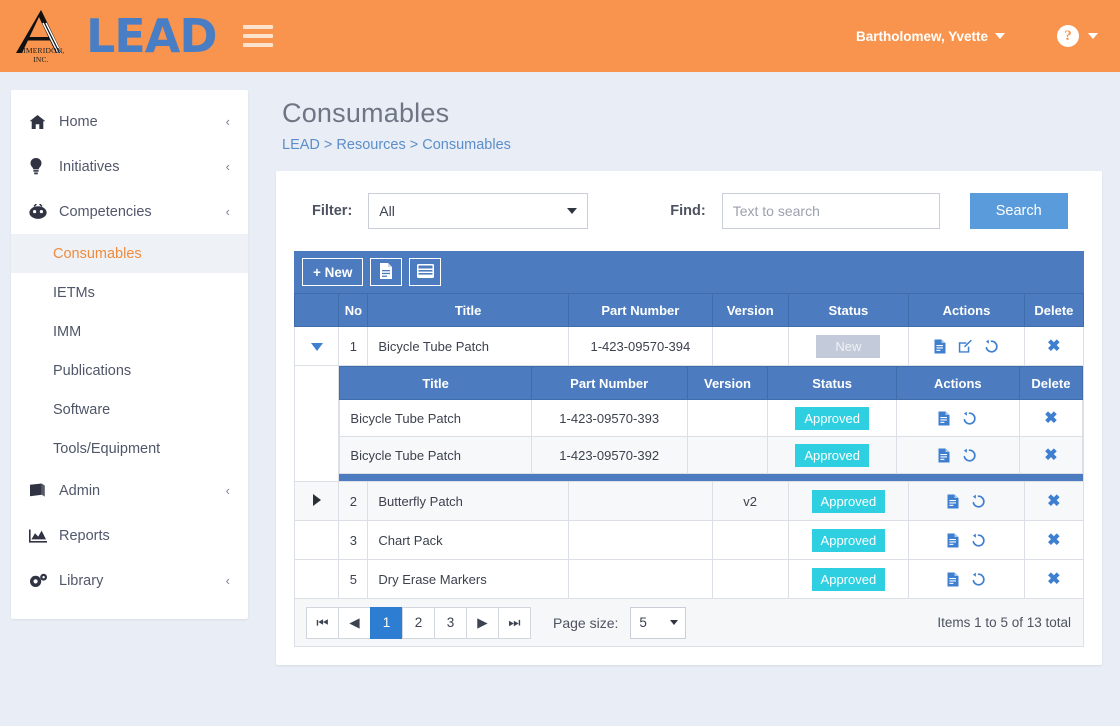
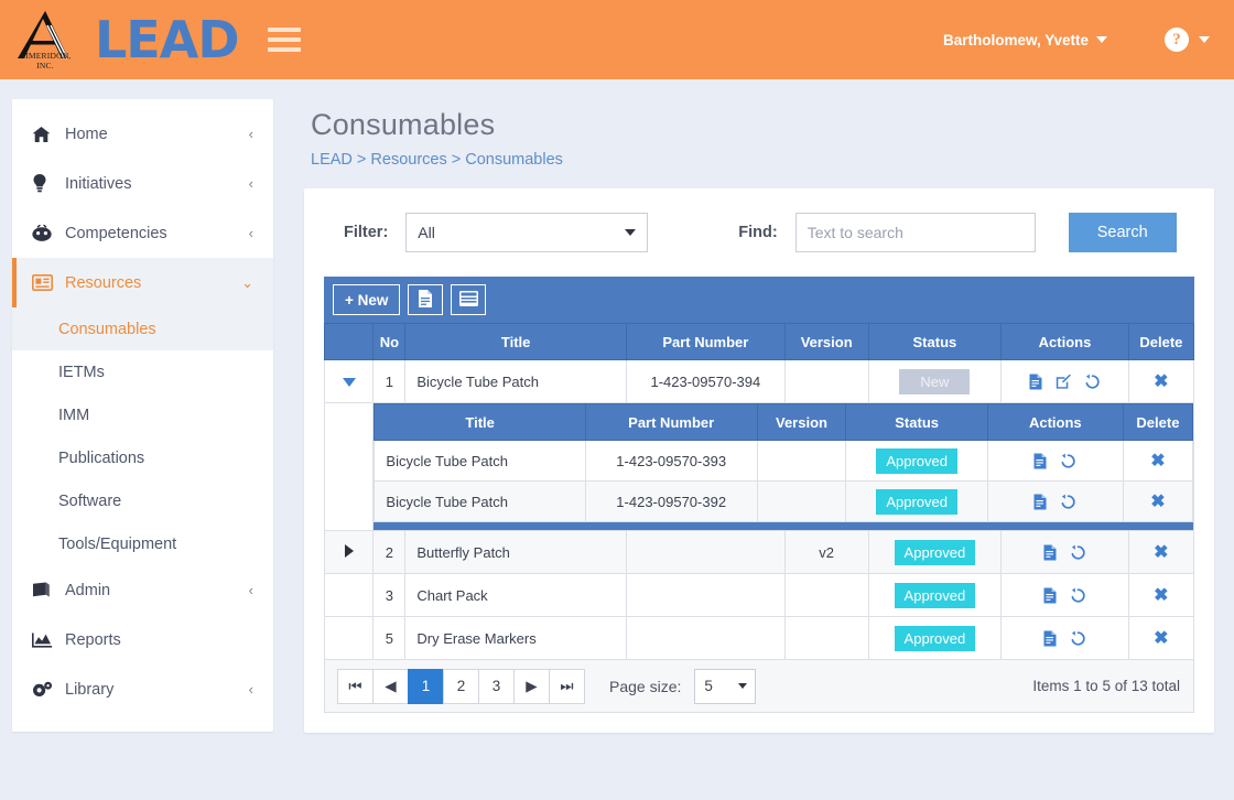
  AIMERIDON, INC.
  LEAD
  Bartholomew, Yvette
  ?
  Home
  ‹
  Initiatives
  ‹
  Competencies
  ‹
+ Resources
+ ⌄
  Consumables
  IETMs
  IMM
  Publications
  Software
  Tools/Equipment
  Admin
  ‹
  Reports
  Library
  ‹
  Consumables
  LEAD > Resources > Consumables
  Filter:
  All
  Find:
  Text to search
  Search
  + New
  	No	Title	Part Number	Version	Status	Actions	Delete
  	1	Bicycle Tube Patch	1-423-09570-394		New		✖
  Title	Part Number	Version	Status	Actions	Delete
  Bicycle Tube Patch	1-423-09570-393		Approved		✖
  Bicycle Tube Patch	1-423-09570-392		Approved		✖
  	2	Butterfly Patch		v2	Approved		✖
  	3	Chart Pack			Approved		✖
  	5	Dry Erase Markers			Approved		✖
  ⏮
  ◀
  1
  2
  3
  ▶
  ⏭
  Page size:
  5
  Items 1 to 5 of 13 total
